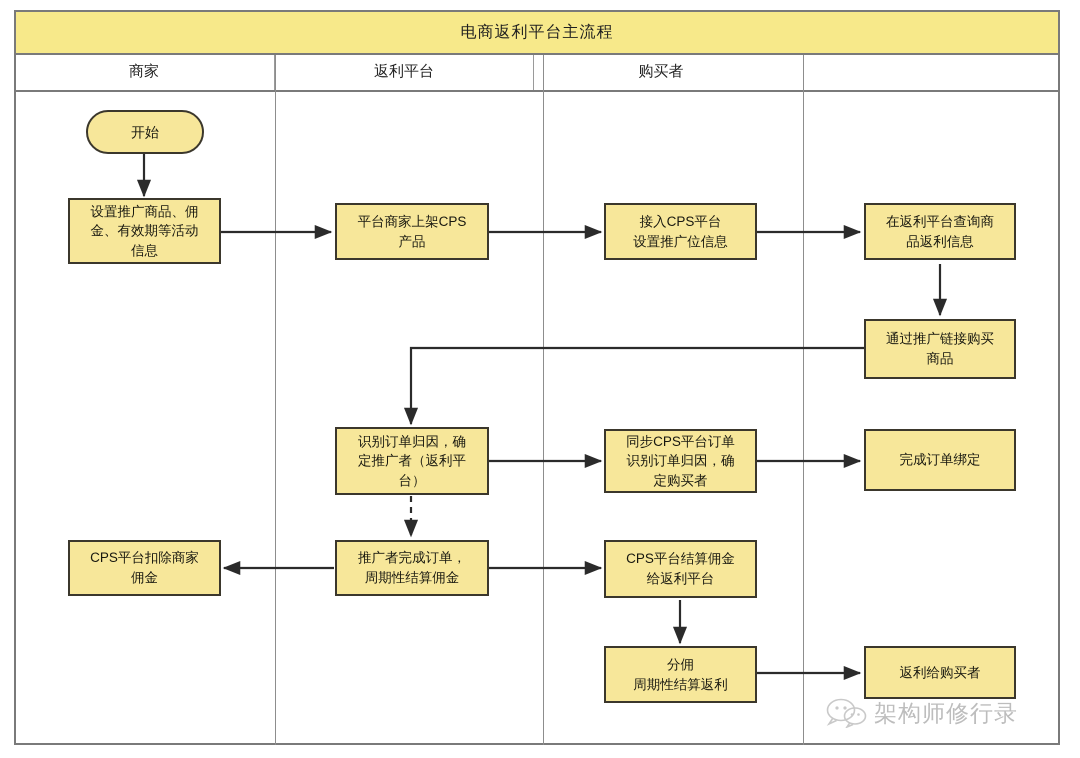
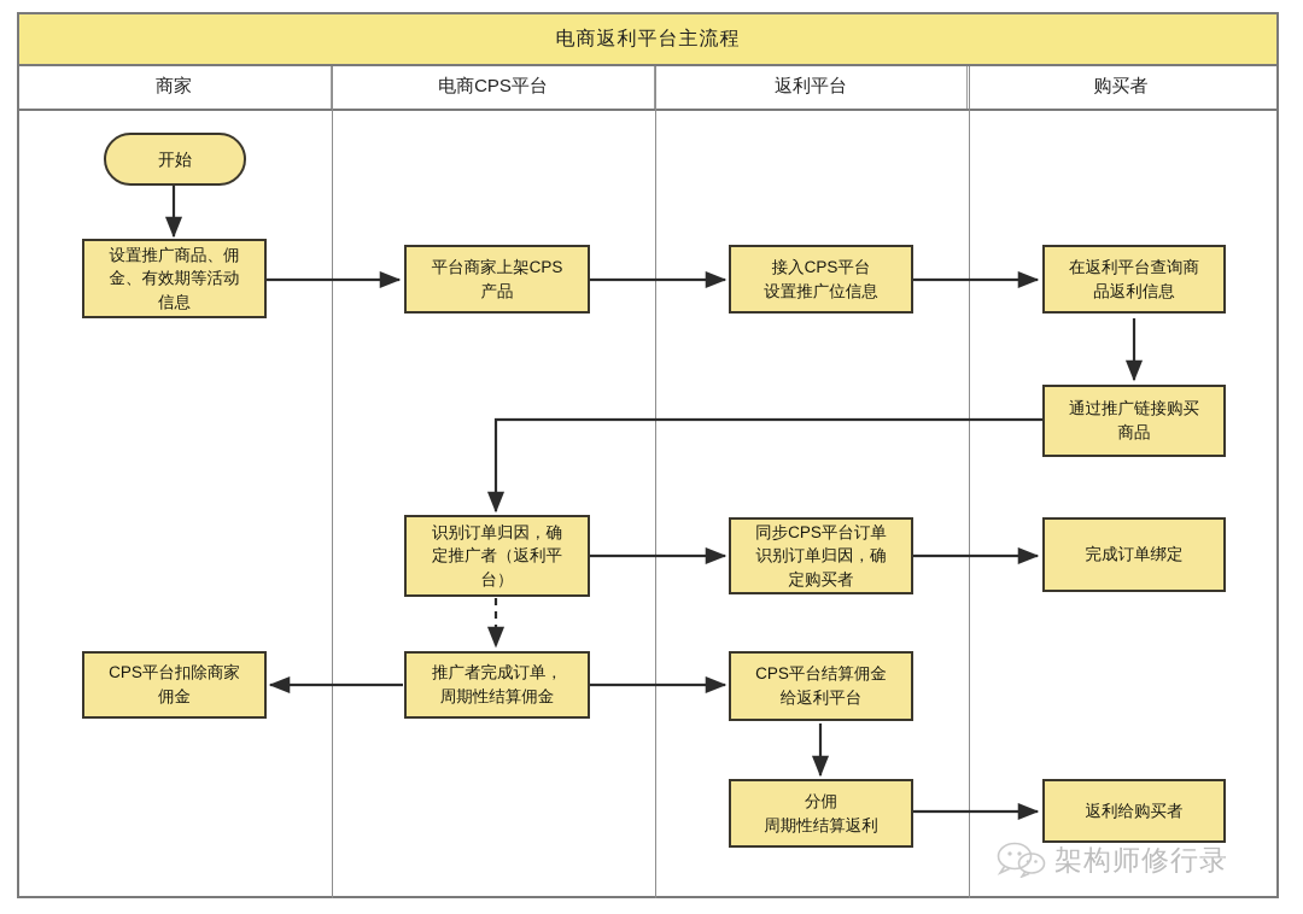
  电商返利平台主流程
  商家
+ 电商CPS平台
  返利平台
  购买者
  开始
  设置推广商品、佣
  金、有效期等活动
  信息
  平台商家上架CPS
  产品
  接入CPS平台
  设置推广位信息
  在返利平台查询商
  品返利信息
  通过推广链接购买
  商品
  识别订单归因，确
  定推广者（返利平
  台）
  同步CPS平台订单
  识别订单归因，确
  定购买者
  完成订单绑定
  CPS平台扣除商家
  佣金
  推广者完成订单，
  周期性结算佣金
  CPS平台结算佣金
  给返利平台
  分佣
  周期性结算返利
  返利给购买者
  架构师修行录
